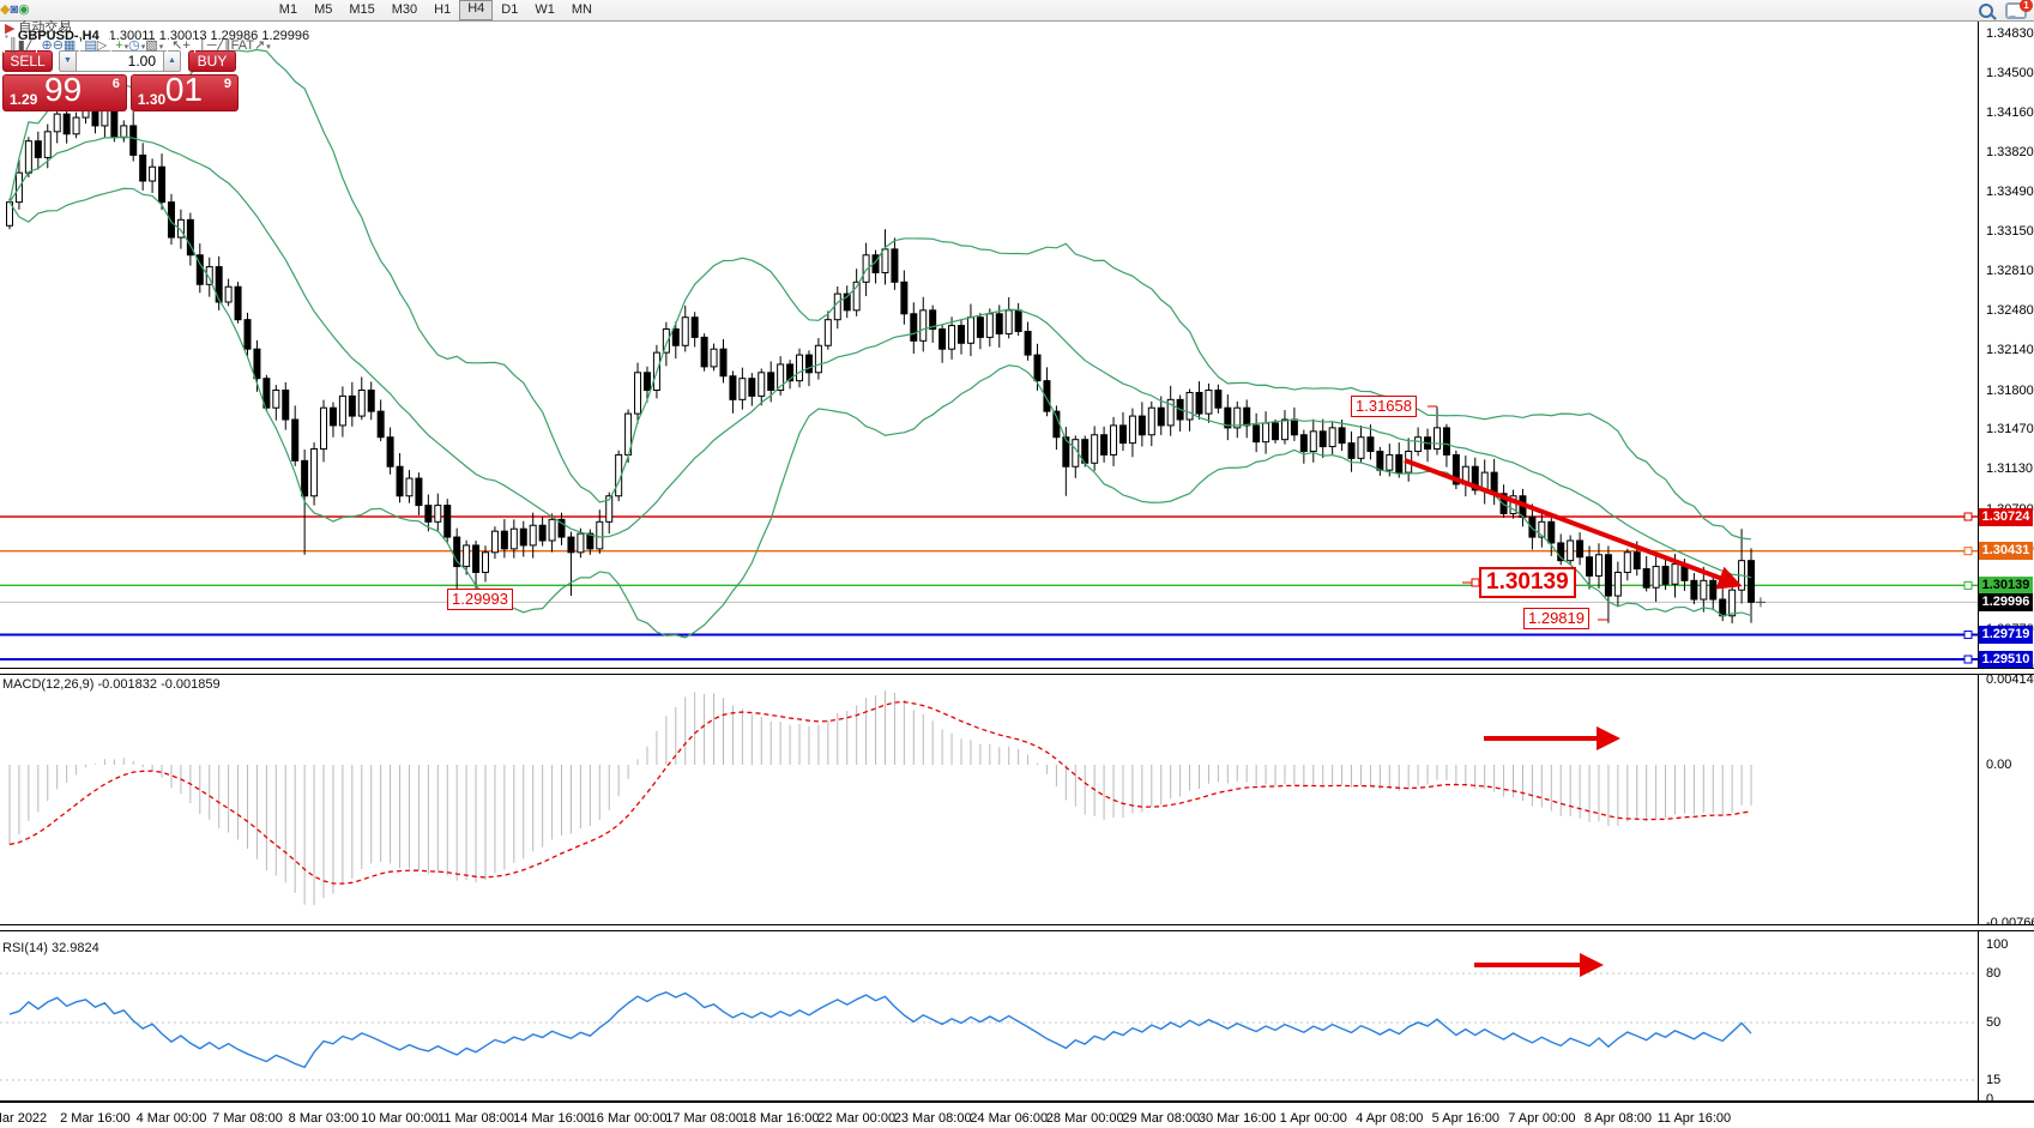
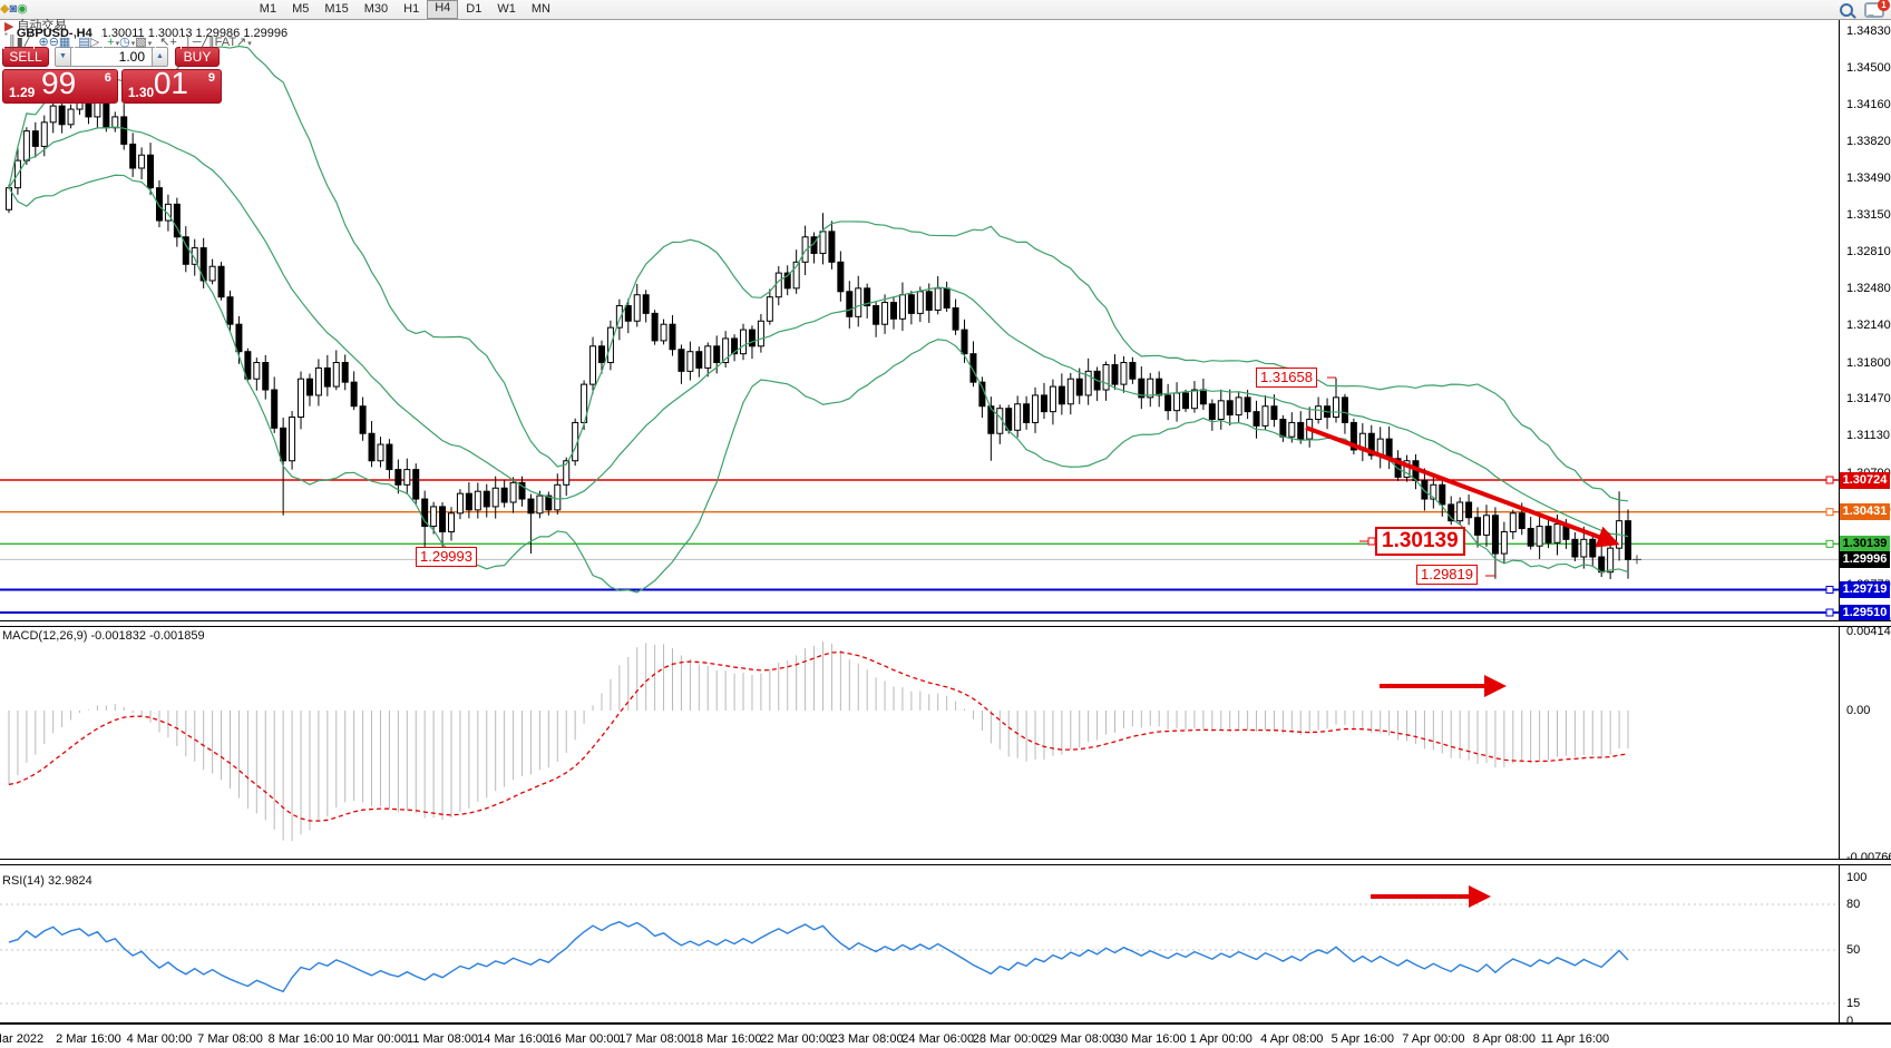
  ◆◙◉
  ▶
  自动交易
  ║▮╱ ⊕⊖▦ ▤▷ + ◷ ▧ ↖+ │─╱∥FAT↗
  M1
  M5
  M15
  M30
  H1
  H4
  D1
  W1
  MN
  1
  1.34830
  1.34500
  1.34160
  1.33820
  1.33490
  1.33150
  1.32810
  1.32480
  1.32140
  1.31800
  1.31470
  1.31130
  0.00414
  0.00
  -0.0076
  100
  80
  50
  15
  0
  1.30724
  1.30431
  1.30139
  1.29996
  1.29719
  1.29510
  ar 2022
  2 Mar 16:00
  4 Mar 00:00
  7 Mar 08:00
- 8 Mar 03:00
+ 8 Mar 16:00
  10 Mar 00:00
  11 Mar 08:00
  14 Mar 16:00
  16 Mar 00:00
  17 Mar 08:00
  18 Mar 16:00
  22 Mar 00:00
  23 Mar 08:00
  24 Mar 06:00
  28 Mar 00:00
  29 Mar 08:00
  30 Mar 16:00
  1 Apr 00:00
  4 Apr 08:00
  5 Apr 16:00
  7 Apr 00:00
  8 Apr 08:00
  11 Apr 16:00
  ▪
  GBPUSD-,H4
  1.30011 1.30013 1.29986 1.29996
  MACD(12,26,9) -0.001832 -0.001859
  RSI(14) 32.9824
  1.31658
  1.30139
  1.29819
  1.29993
  SELL
  1.00
  BUY
  1.29
  99
  6
  1.30
  01
  9
